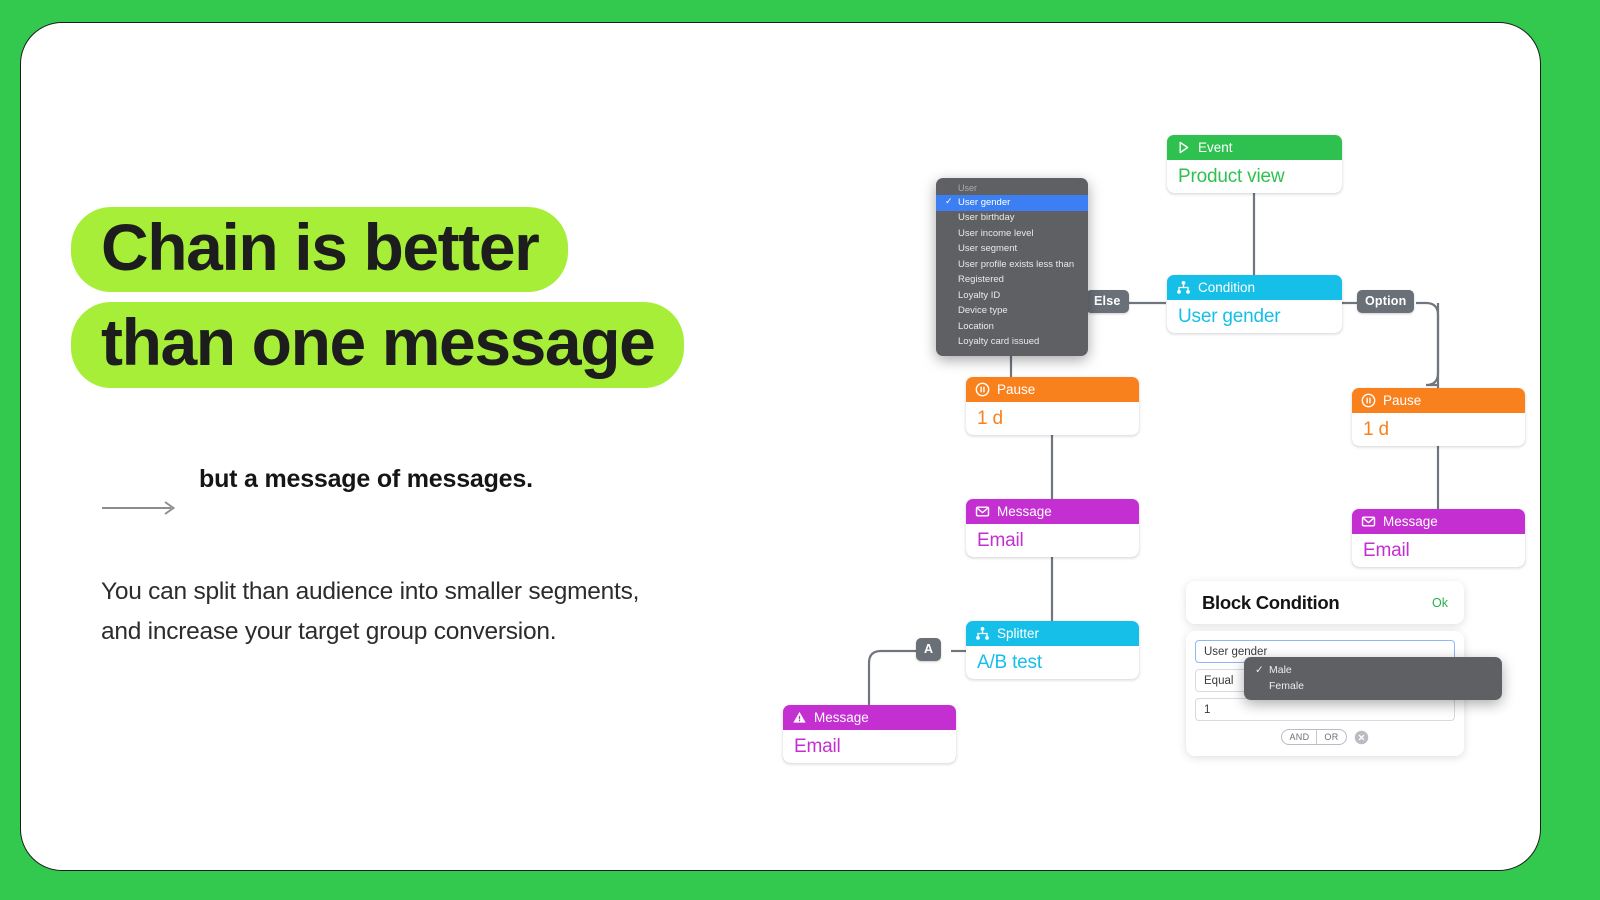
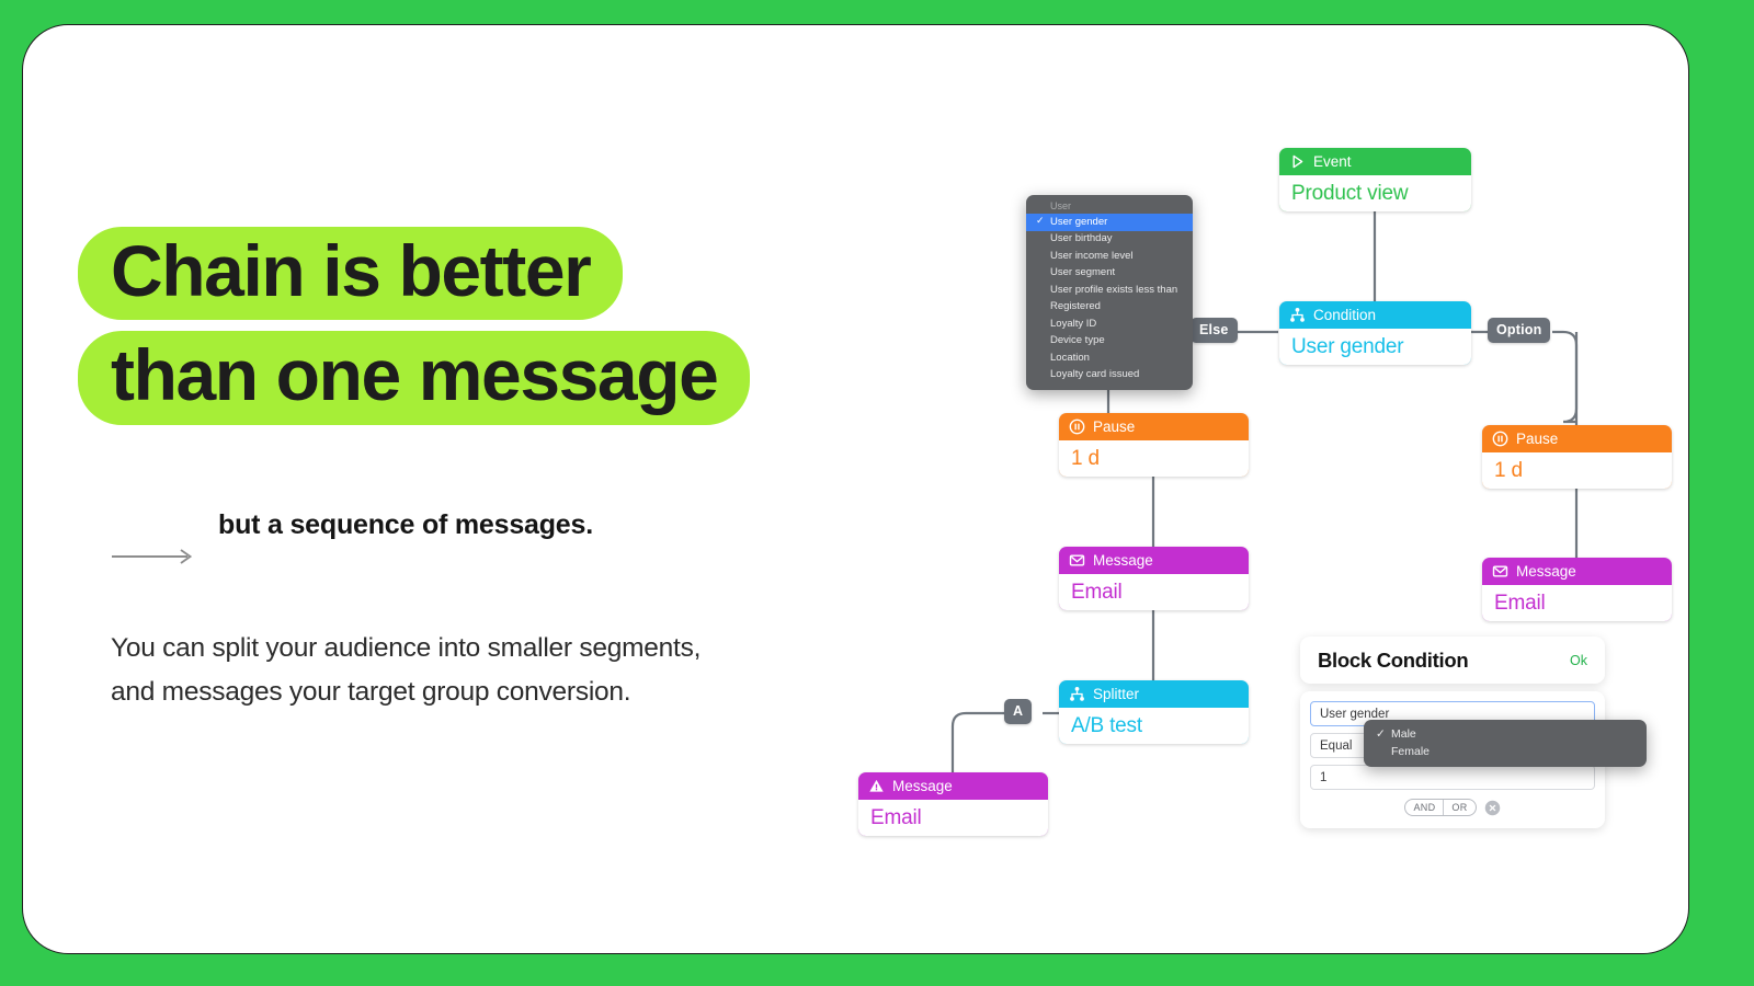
  Chain is better than one message
- but a message of messages.
+ but a sequence of messages.
- You can split than audience into smaller segments,
+ You can split your audience into smaller segments,
- and increase your target group conversion.
+ and messages your target group conversion.
  Event
  Product view
  Condition
  User gender
  Else
  Option
  A
  Pause
  1 d
  Message
  Email
  Splitter
  A/B test
  Message
  Email
  Pause
  1 d
  Message
  Email
  User
  ✓
  User gender
  User birthday
  User income level
  User segment
  User profile exists less than
  Registered
  Loyalty ID
  Device type
  Location
  Loyalty card issued
  Block Condition
  Ok
  User gender
  Equal
  1
  AND
  OR
  ✓
  Male
  Female
